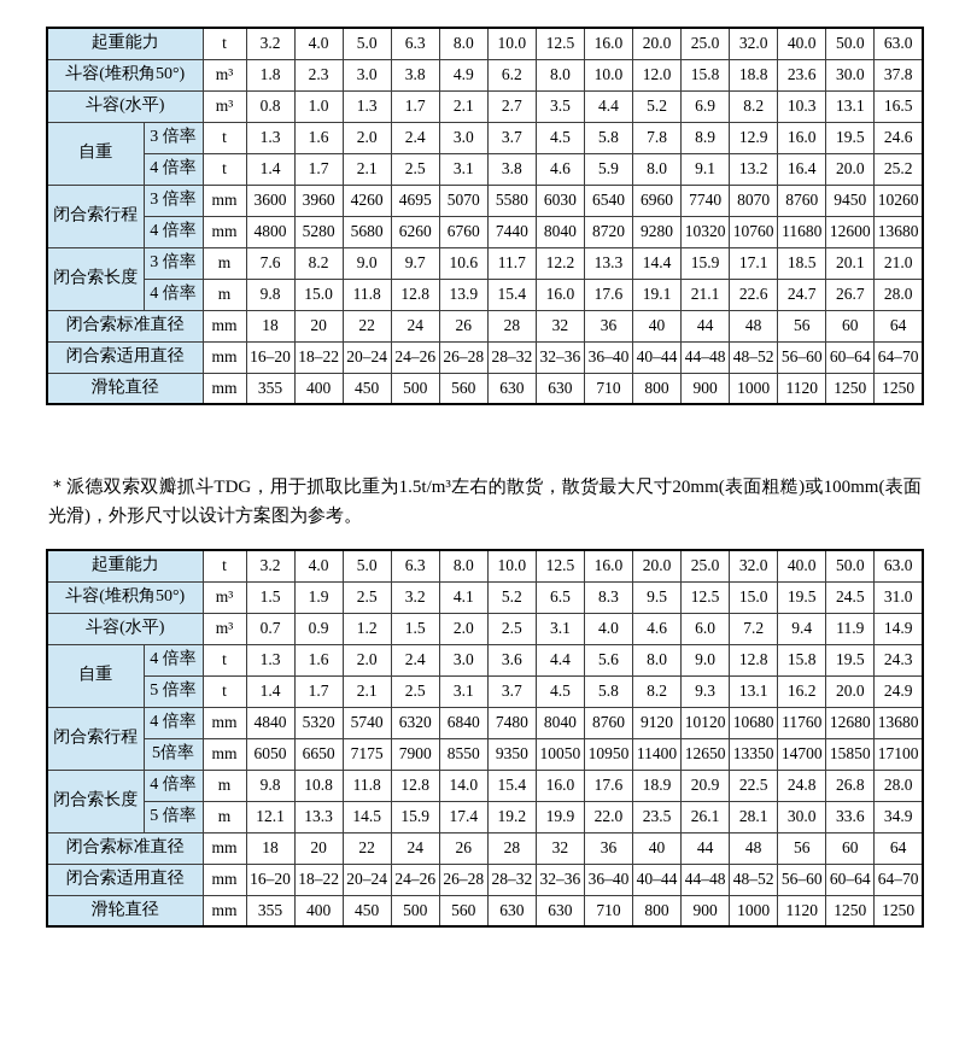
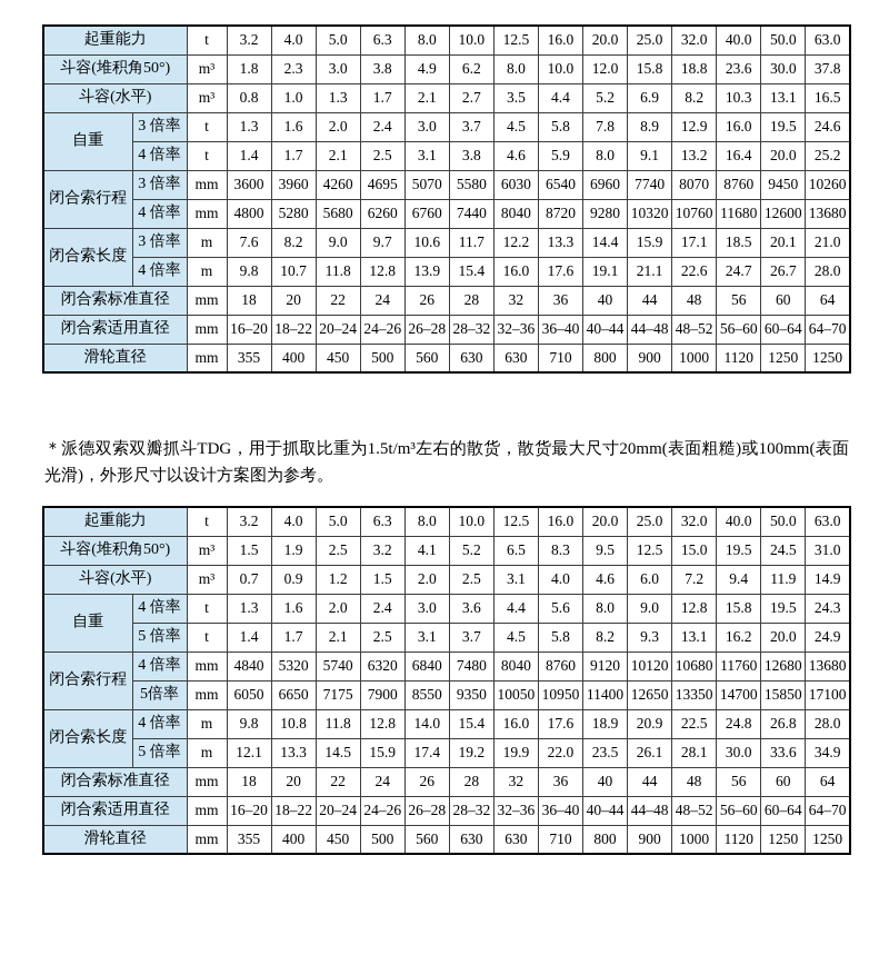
  起重能力	t	3.2	4.0	5.0	6.3	8.0	10.0	12.5	16.0	20.0	25.0	32.0	40.0	50.0	63.0
  斗容(堆积角50°)	m³	1.8	2.3	3.0	3.8	4.9	6.2	8.0	10.0	12.0	15.8	18.8	23.6	30.0	37.8
  斗容(水平)	m³	0.8	1.0	1.3	1.7	2.1	2.7	3.5	4.4	5.2	6.9	8.2	10.3	13.1	16.5
  自重	3 倍率	t	1.3	1.6	2.0	2.4	3.0	3.7	4.5	5.8	7.8	8.9	12.9	16.0	19.5	24.6
  4 倍率	t	1.4	1.7	2.1	2.5	3.1	3.8	4.6	5.9	8.0	9.1	13.2	16.4	20.0	25.2
  闭合索行程	3 倍率	mm	3600	3960	4260	4695	5070	5580	6030	6540	6960	7740	8070	8760	9450	10260
  4 倍率	mm	4800	5280	5680	6260	6760	7440	8040	8720	9280	10320	10760	11680	12600	13680
  闭合索长度	3 倍率	m	7.6	8.2	9.0	9.7	10.6	11.7	12.2	13.3	14.4	15.9	17.1	18.5	20.1	21.0
- 4 倍率	m	9.8	15.0	11.8	12.8	13.9	15.4	16.0	17.6	19.1	21.1	22.6	24.7	26.7	28.0
+ 4 倍率	m	9.8	10.7	11.8	12.8	13.9	15.4	16.0	17.6	19.1	21.1	22.6	24.7	26.7	28.0
  闭合索标准直径	mm	18	20	22	24	26	28	32	36	40	44	48	56	60	64
  闭合索适用直径	mm	16–20	18–22	20–24	24–26	26–28	28–32	32–36	36–40	40–44	44–48	48–52	56–60	60–64	64–70
  滑轮直径	mm	355	400	450	500	560	630	630	710	800	900	1000	1120	1250	1250
  ＊派德双索双瓣抓斗TDG，用于抓取比重为1.5t/m³左右的散货，散货最大尺寸20mm(表面粗糙)或100mm(表面光滑)，外形尺寸以设计方案图为参考。
  起重能力	t	3.2	4.0	5.0	6.3	8.0	10.0	12.5	16.0	20.0	25.0	32.0	40.0	50.0	63.0
  斗容(堆积角50°)	m³	1.5	1.9	2.5	3.2	4.1	5.2	6.5	8.3	9.5	12.5	15.0	19.5	24.5	31.0
  斗容(水平)	m³	0.7	0.9	1.2	1.5	2.0	2.5	3.1	4.0	4.6	6.0	7.2	9.4	11.9	14.9
  自重	4 倍率	t	1.3	1.6	2.0	2.4	3.0	3.6	4.4	5.6	8.0	9.0	12.8	15.8	19.5	24.3
  5 倍率	t	1.4	1.7	2.1	2.5	3.1	3.7	4.5	5.8	8.2	9.3	13.1	16.2	20.0	24.9
  闭合索行程	4 倍率	mm	4840	5320	5740	6320	6840	7480	8040	8760	9120	10120	10680	11760	12680	13680
  5倍率	mm	6050	6650	7175	7900	8550	9350	10050	10950	11400	12650	13350	14700	15850	17100
  闭合索长度	4 倍率	m	9.8	10.8	11.8	12.8	14.0	15.4	16.0	17.6	18.9	20.9	22.5	24.8	26.8	28.0
  5 倍率	m	12.1	13.3	14.5	15.9	17.4	19.2	19.9	22.0	23.5	26.1	28.1	30.0	33.6	34.9
  闭合索标准直径	mm	18	20	22	24	26	28	32	36	40	44	48	56	60	64
  闭合索适用直径	mm	16–20	18–22	20–24	24–26	26–28	28–32	32–36	36–40	40–44	44–48	48–52	56–60	60–64	64–70
  滑轮直径	mm	355	400	450	500	560	630	630	710	800	900	1000	1120	1250	1250
